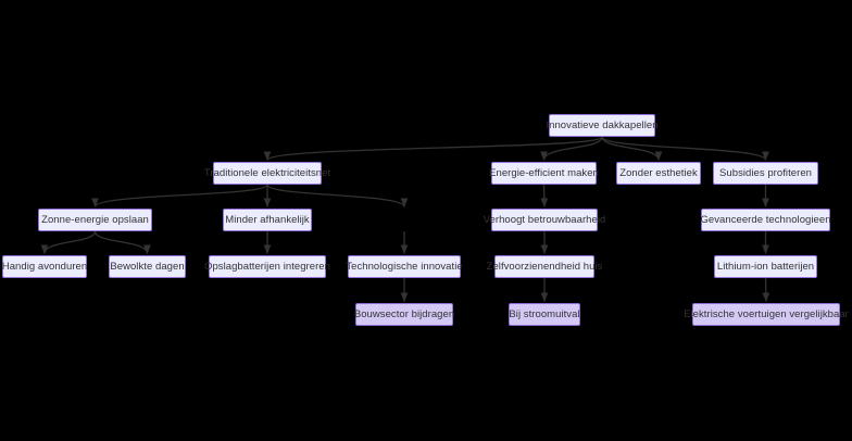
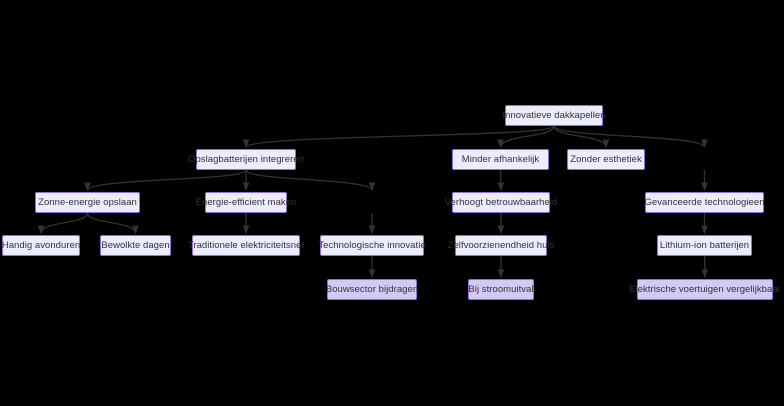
  Innovatieve dakkapellen
- Traditionele elektriciteitsnet
+ Opslagbatterijen integreren
- Energie-efficient maken
+ Minder afhankelijk
  Zonder esthetiek
- Subsidies profiteren
  Zonne-energie opslaan
- Minder afhankelijk
+ Energie-efficient maken
  Verhoogt betrouwbaarheid
  Gevanceerde technologieen
  Handig avonduren
  Bewolkte dagen
- Opslagbatterijen integreren
+ Traditionele elektriciteitsnet
  Technologische innovatie
  Zelfvoorzienendheid huis
  Lithium-ion batterijen
  Bouwsector bijdragen
  Bij stroomuitval
  Elektrische voertuigen vergelijkbaar
